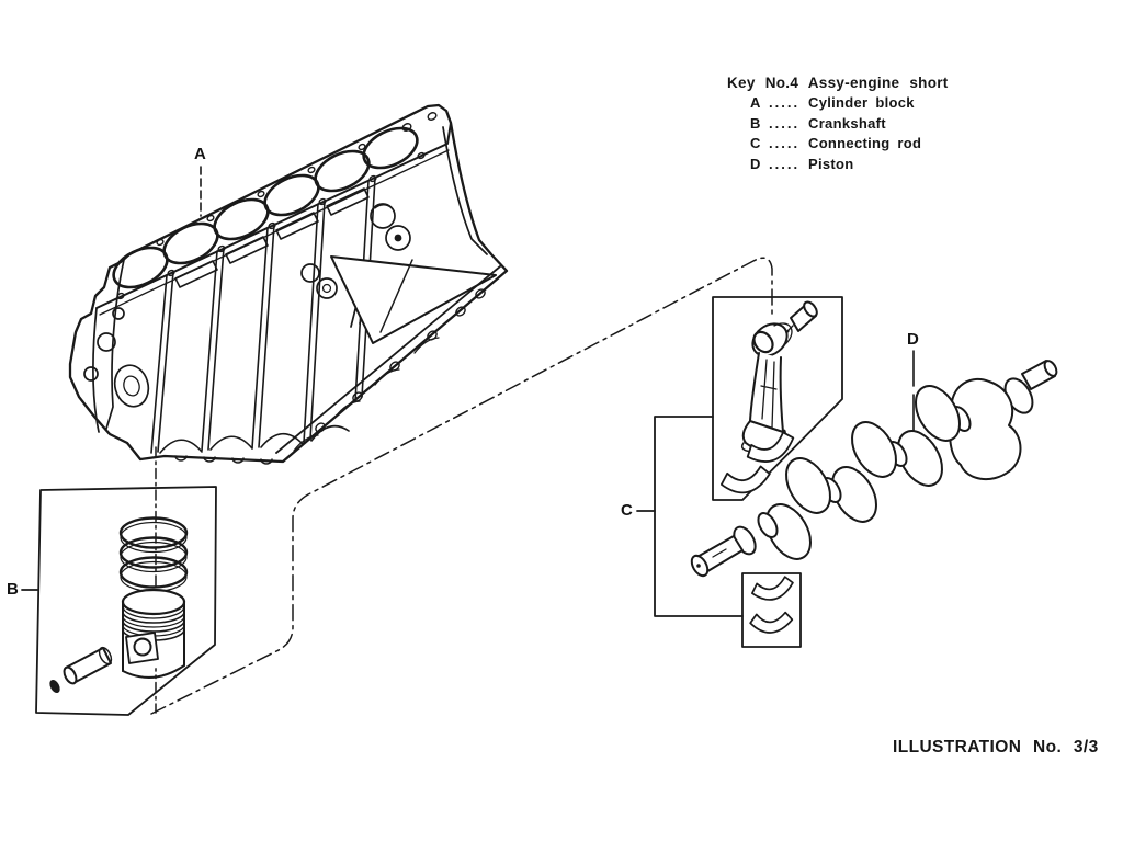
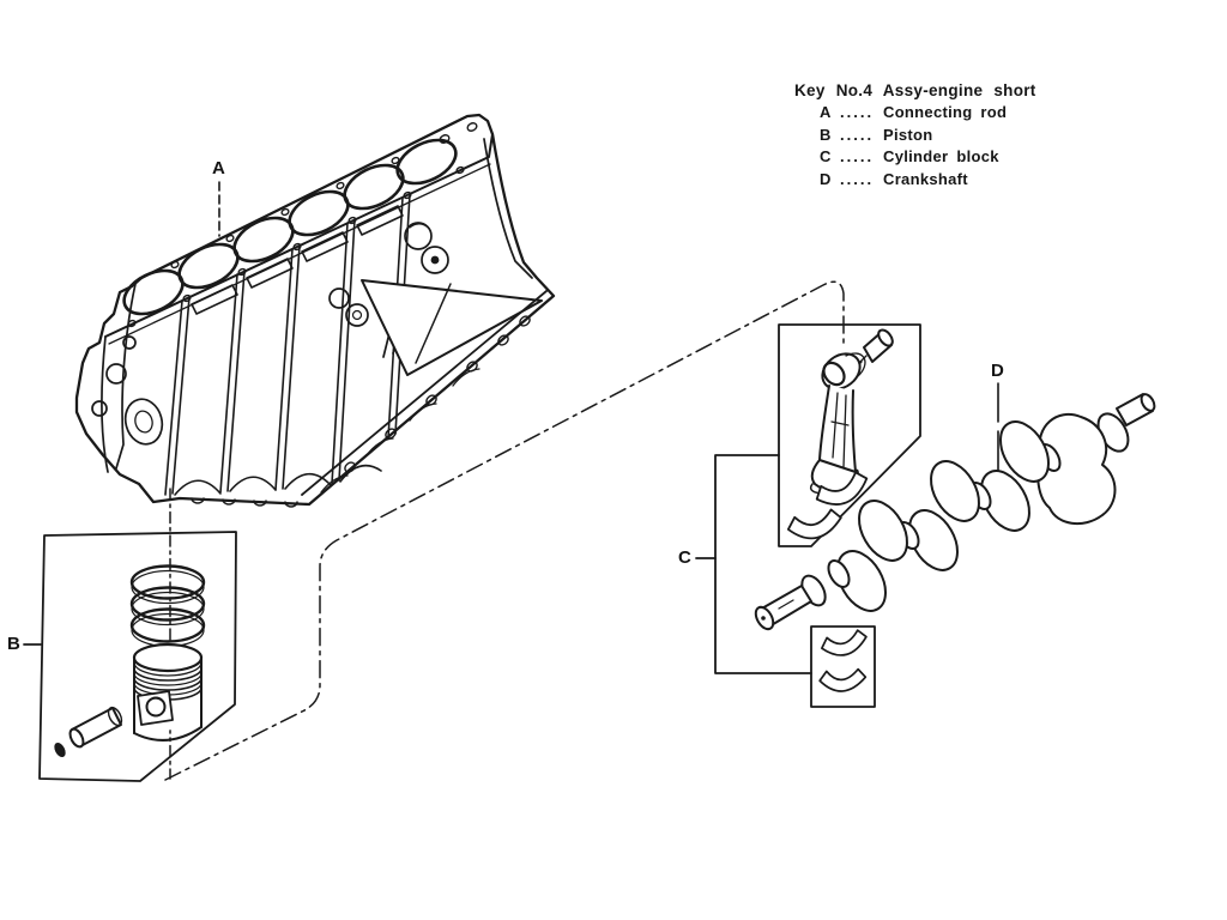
  Key No.4 Assy-engine short
  A
  .....
- Cylinder block
+ Connecting rod
  B
  .....
- Crankshaft
+ Piston
  C
  .....
- Connecting rod
+ Cylinder block
  D
  .....
- Piston
+ Crankshaft
  A
  B
  C
  D
- ILLUSTRATION No. 3/3
